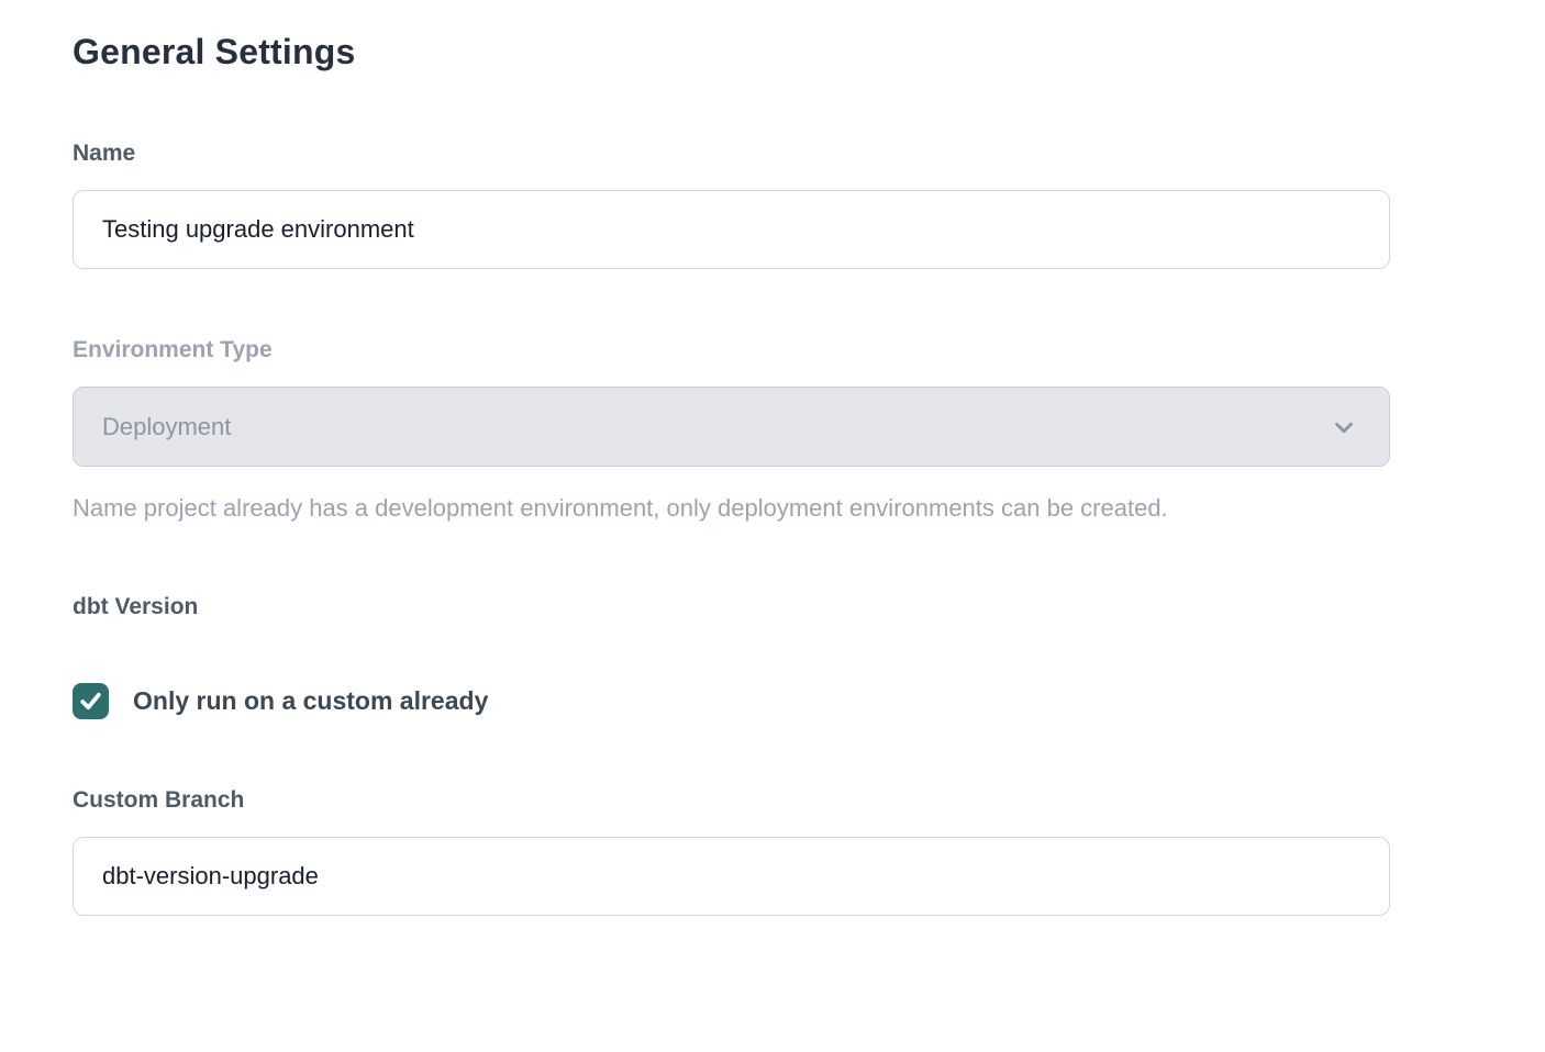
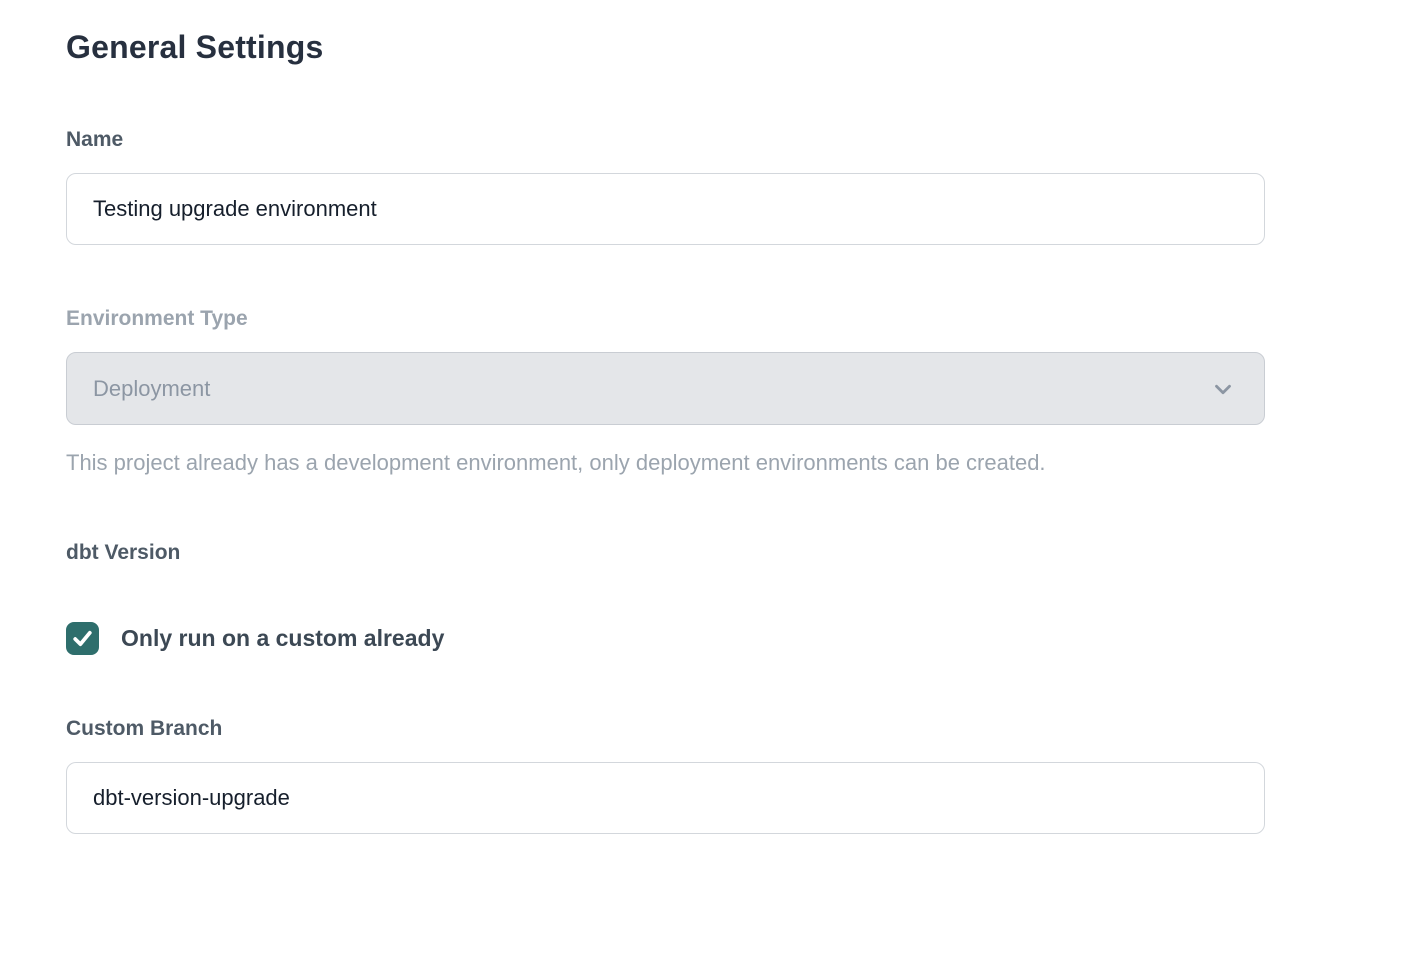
  General Settings
  Name
  Testing upgrade environment
  Environment Type
  Deployment
- Name project already has a development environment, only deployment environments can be created.
+ This project already has a development environment, only deployment environments can be created.
  dbt Version
  Only run on a custom already
  Custom Branch
  dbt-version-upgrade
